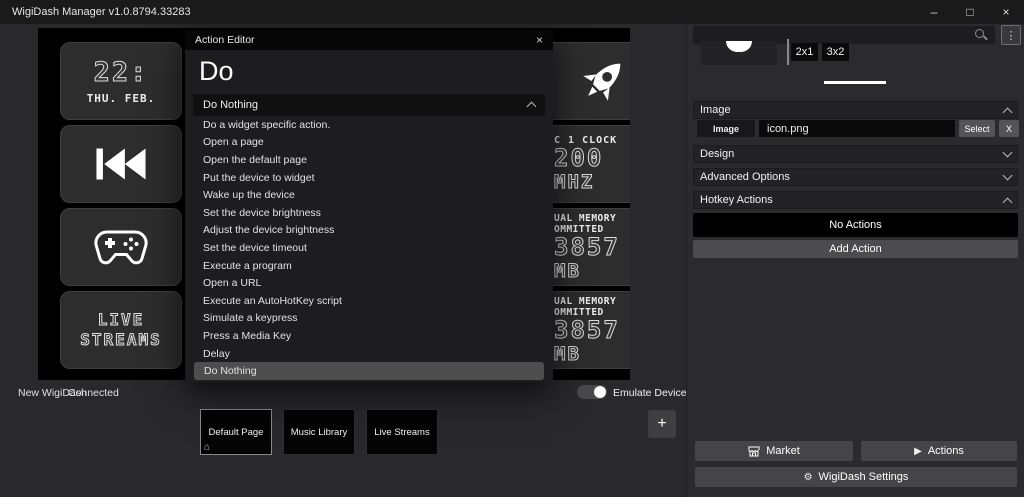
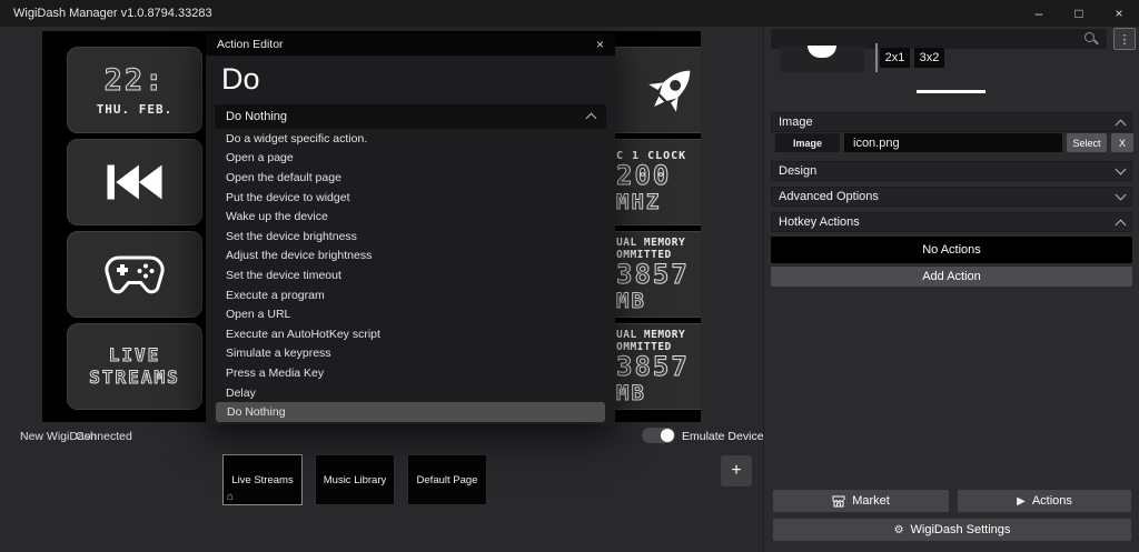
  WigiDash Manager v1.0.8794.33283
  –
  □
  ×
  22:
  THU. FEB.
  LIVE
  STREAMS
  C 1 CLOCK
  200
  MHZ
  UAL MEMORY
  OMMITTED
  3857
  MB
  UAL MEMORY
  OMMITTED
  3857
  MB
  Action Editor
  ×
  Do
  Do Nothing
  Do a widget specific action.
  Open a page
  Open the default page
  Put the device to widget
  Wake up the device
  Set the device brightness
  Adjust the device brightness
  Set the device timeout
  Execute a program
  Open a URL
  Execute an AutoHotKey script
  Simulate a keypress
  Press a Media Key
  Delay
  Do Nothing
  New WigiDash
  Connected
  Emulate Device
- Default Page
+ Live Streams
  ⌂
  Music Library
- Live Streams
+ Default Page
  +
  ⋮
  2x1
  3x2
  Image
  Image
  icon.png
  Select
  X
  Design
  Advanced Options
  Hotkey Actions
  No Actions
  Add Action
  Market
  ▶
  Actions
  ⚙
  WigiDash Settings
